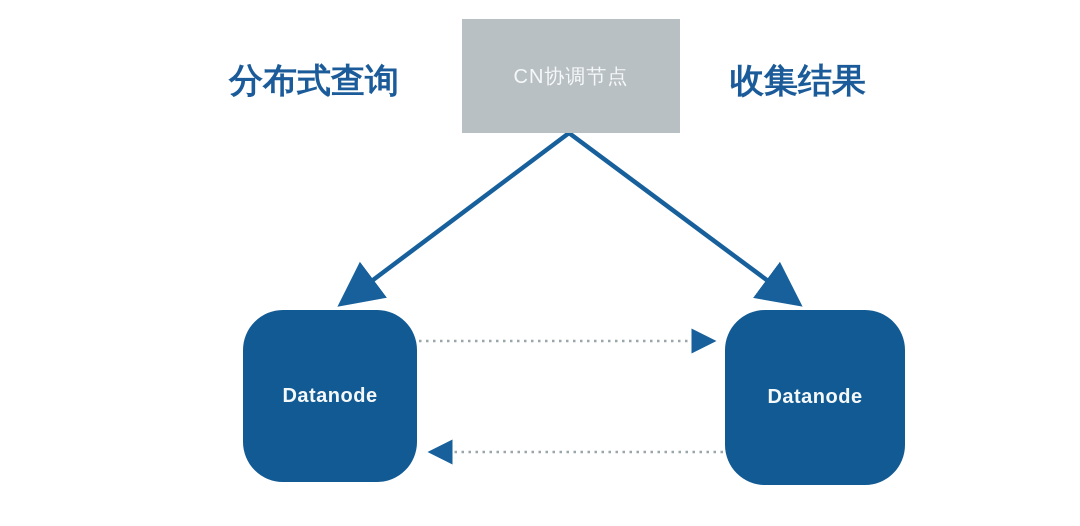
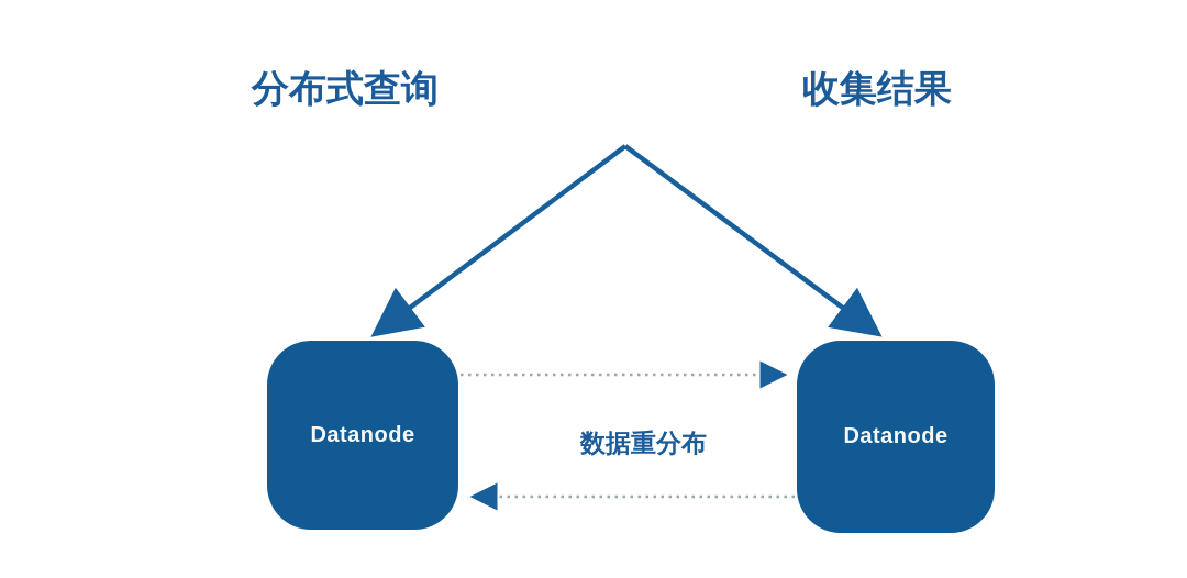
- CN协调节点
  Datanode
  Datanode
  分布式查询
  收集结果
+ 数据重分布
